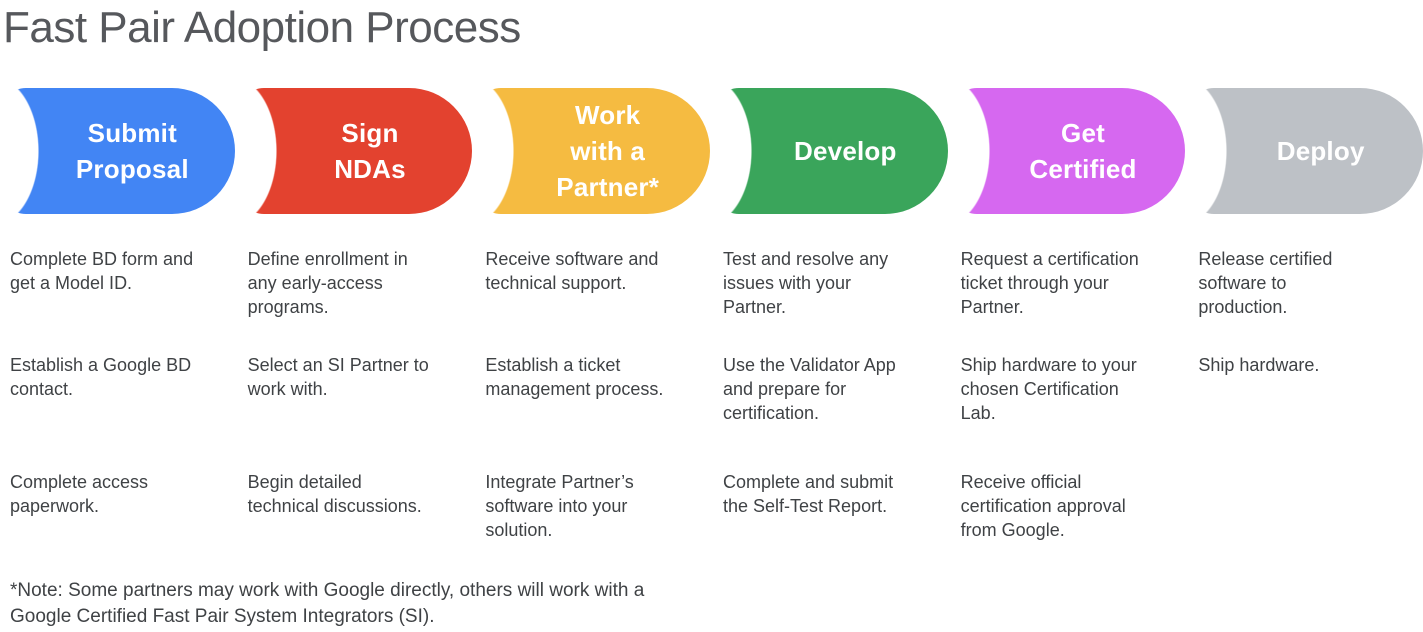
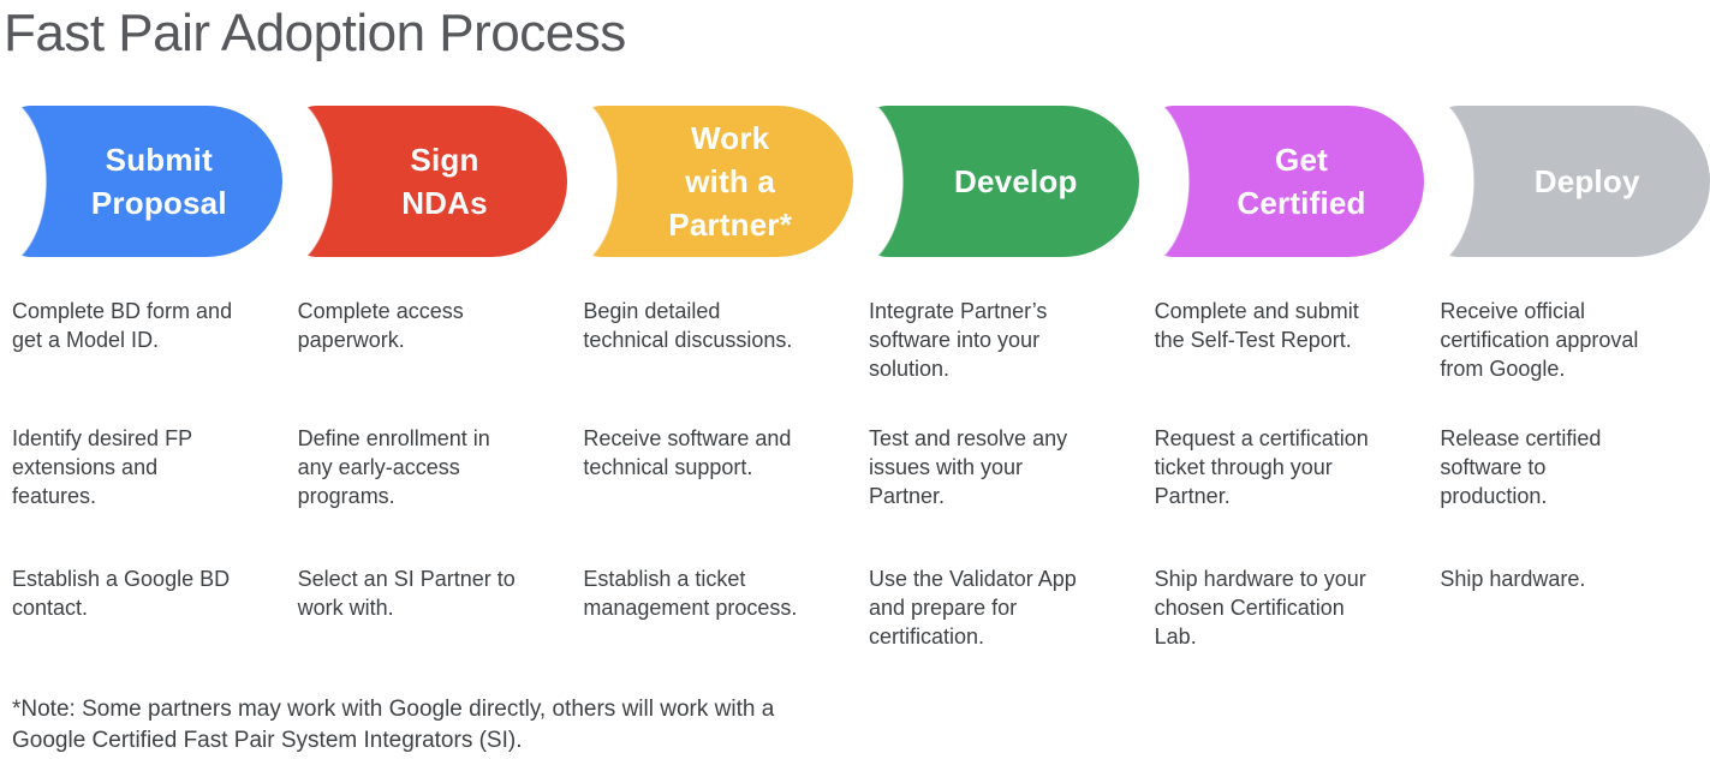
  Fast Pair Adoption Process
  Submit
  Proposal
  Sign
  NDAs
  Work
  with a
  Partner*
  Develop
  Get
  Certified
  Deploy
  Complete BD form and
  get a Model ID.
+ Identify desired FP
+ extensions and
+ features.
  Establish a Google BD
  contact.
  Complete access
  paperwork.
  Define enrollment in
  any early-access
  programs.
  Select an SI Partner to
  work with.
  Begin detailed
  technical discussions.
  Receive software and
  technical support.
  Establish a ticket
  management process.
  Integrate Partner’s
  software into your
  solution.
  Test and resolve any
  issues with your
  Partner.
  Use the Validator App
  and prepare for
  certification.
  Complete and submit
  the Self-Test Report.
  Request a certification
  ticket through your
  Partner.
  Ship hardware to your
  chosen Certification
  Lab.
  Receive official
  certification approval
  from Google.
  Release certified
  software to
  production.
  Ship hardware.
  *Note: Some partners may work with Google directly, others will work with a
  Google Certified Fast Pair System Integrators (SI).
